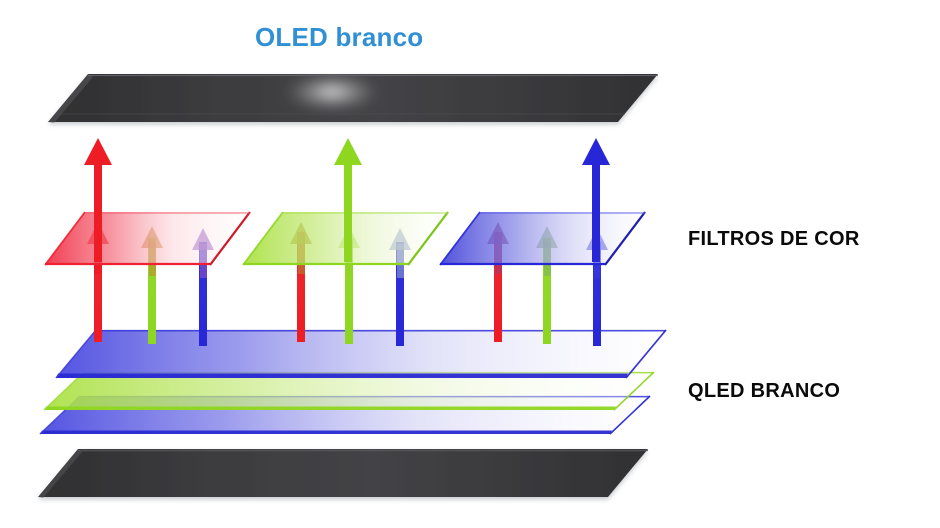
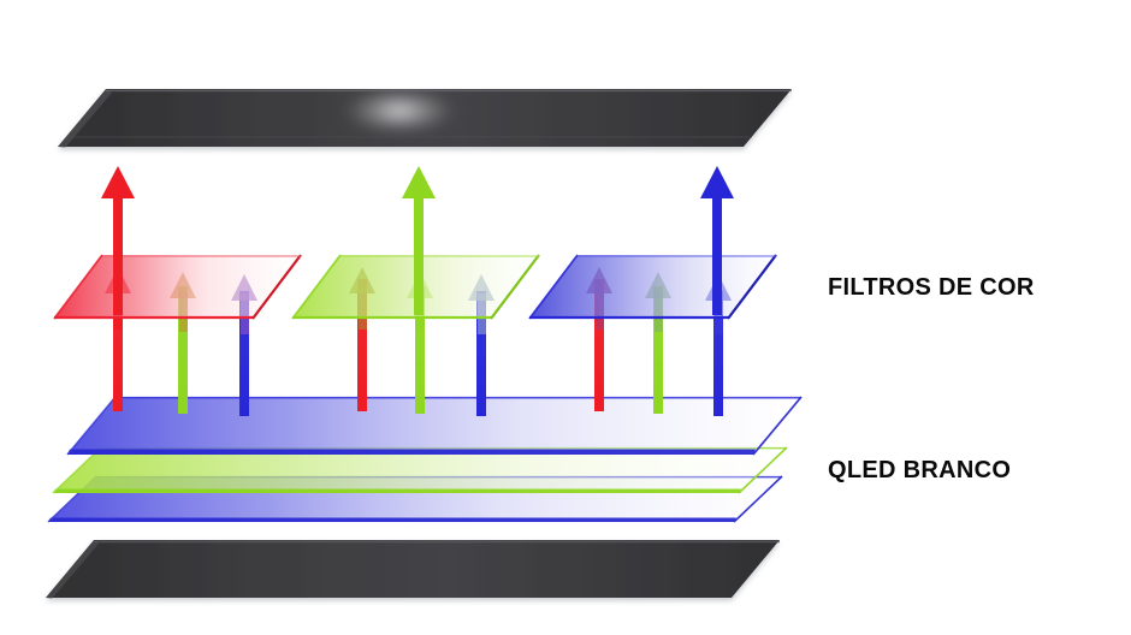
- OLED branco
  FILTROS DE COR
  QLED BRANCO
